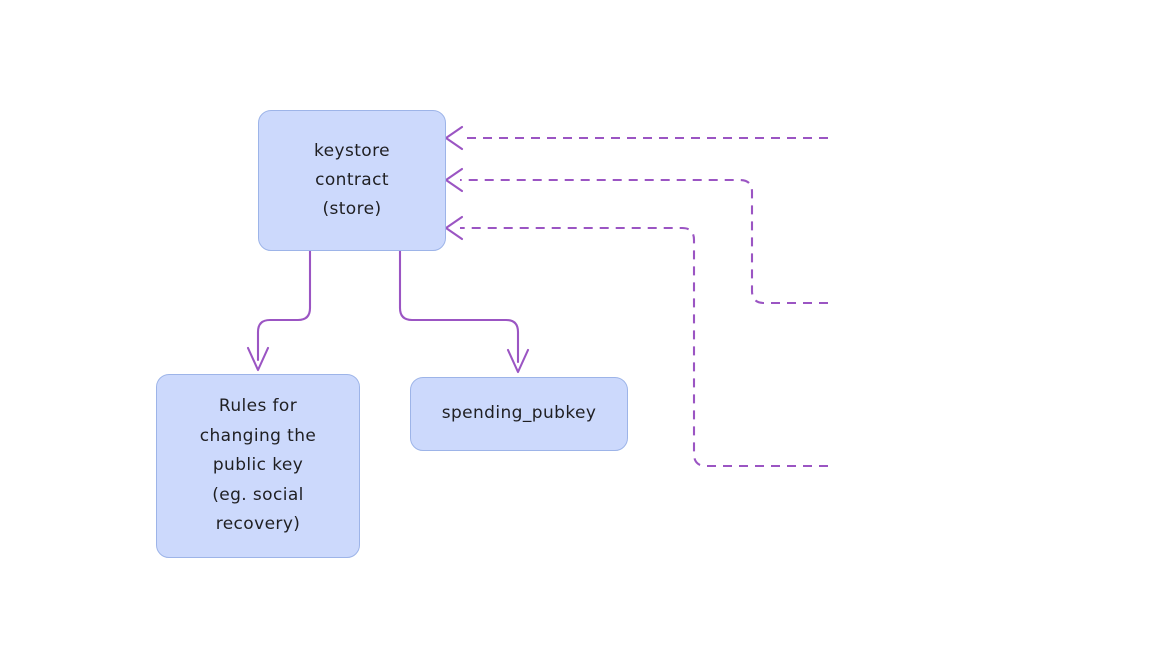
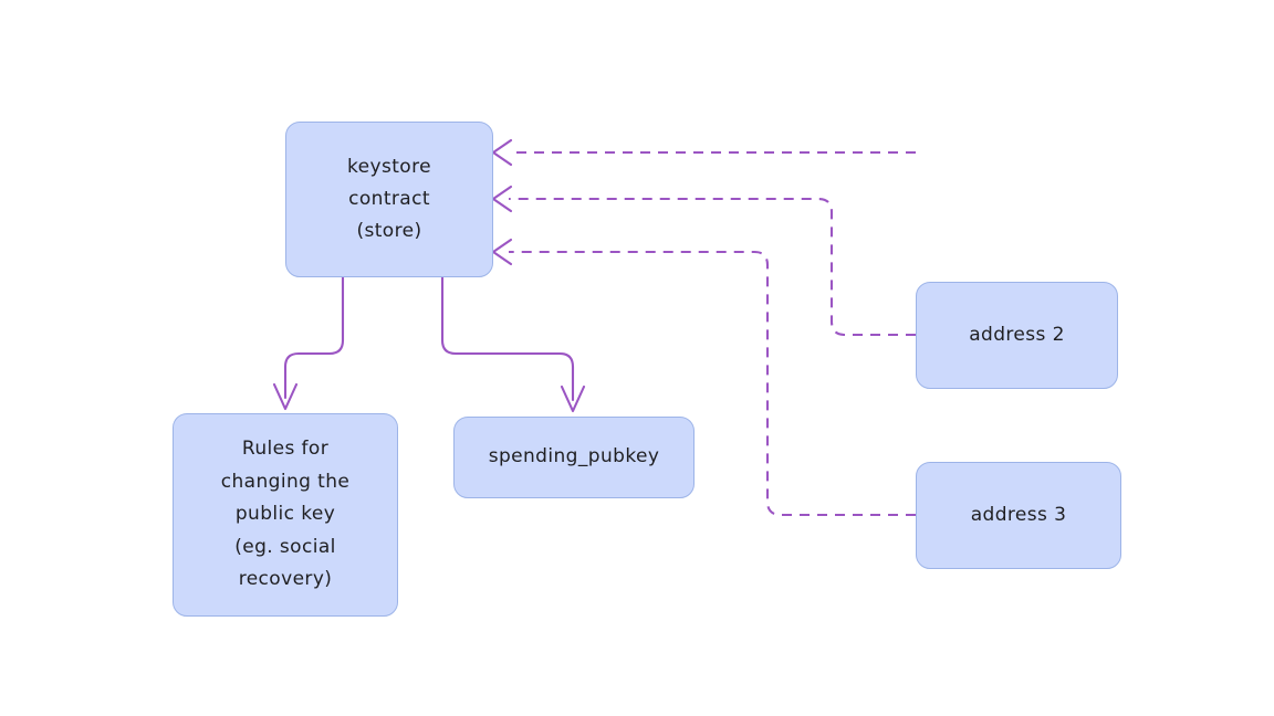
  keystore
  contract
  (store)
  Rules for
  changing the
  public key
  (eg. social
  recovery)
  spending_pubkey
+ address 2
+ address 3
